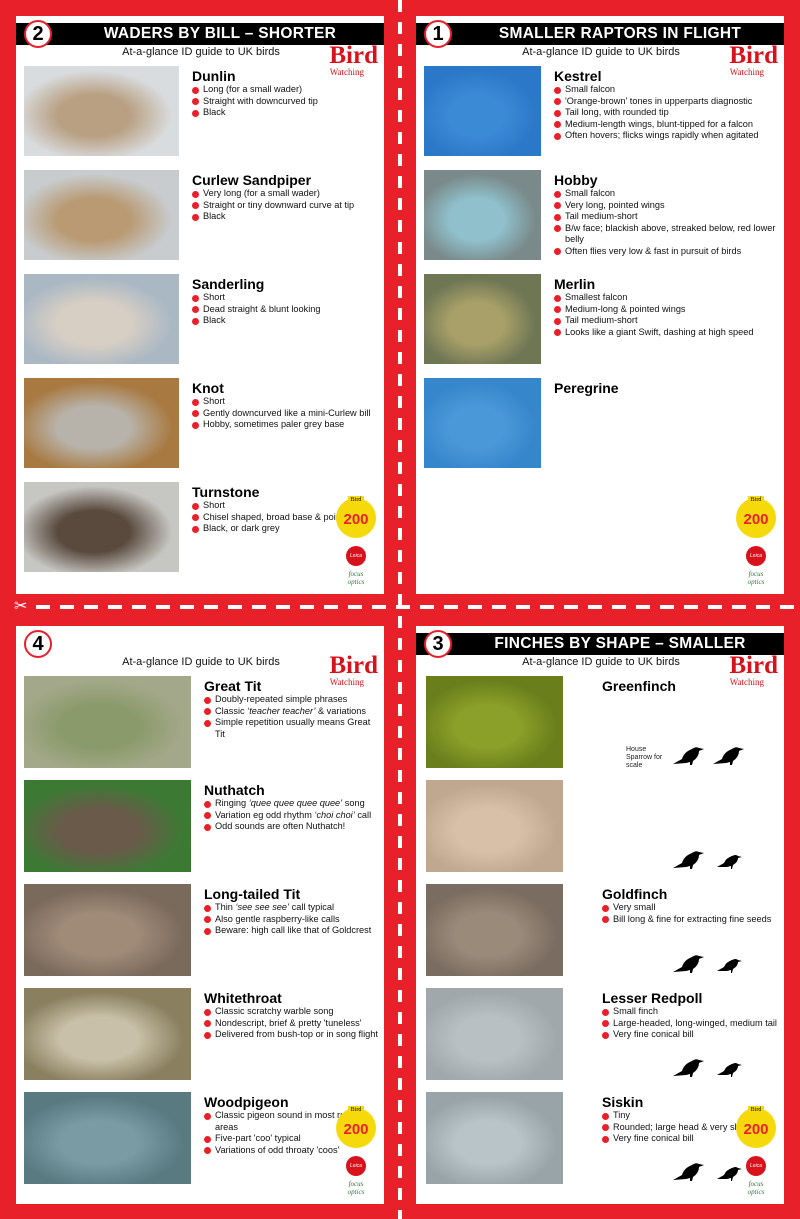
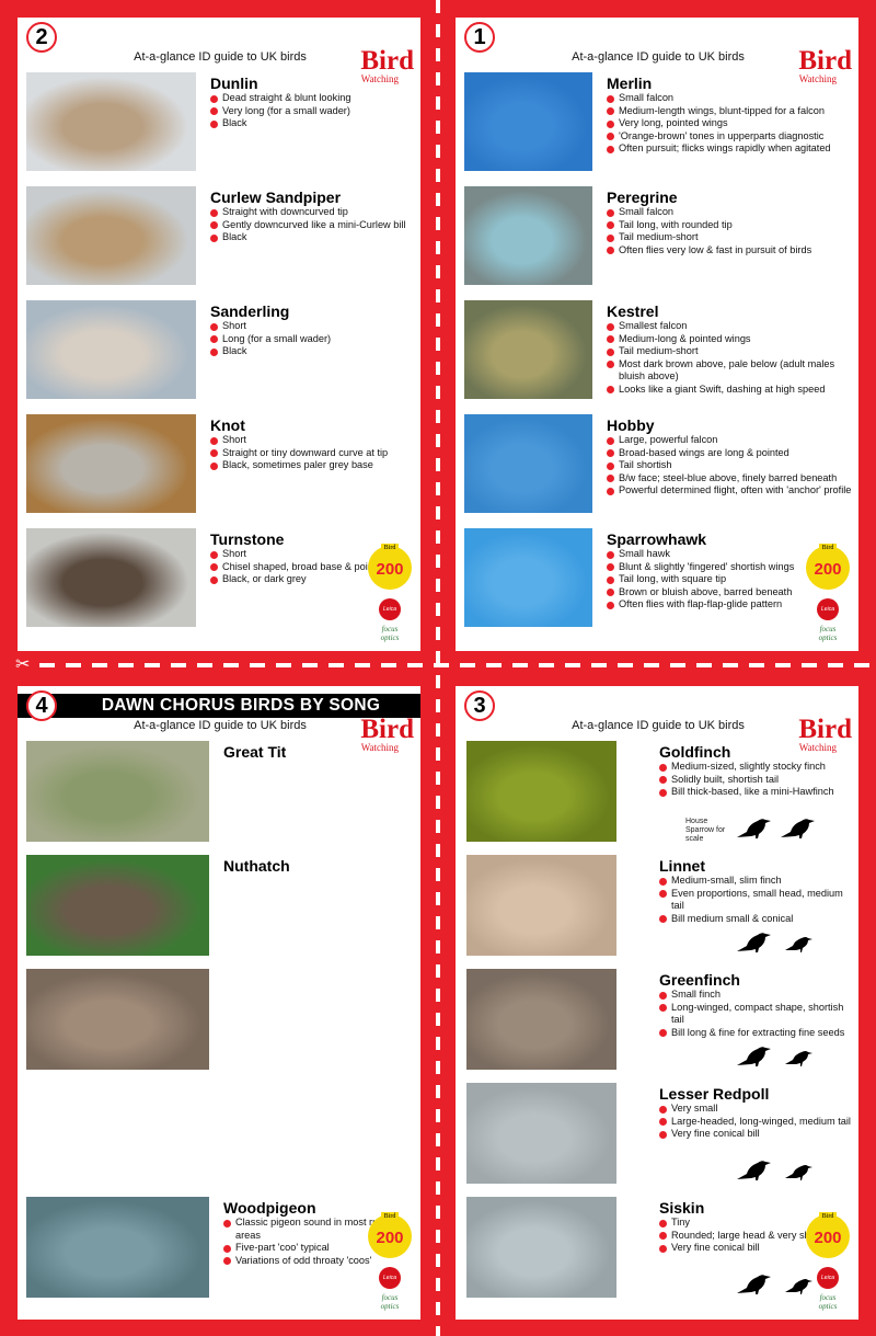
  ✂
- WADERS BY BILL – SHORTER
  2
  At-a-glance ID guide to UK birds
  Bird
  Watching
  Dunlin
- Long (for a small wader)
+ Dead straight & blunt looking
- Straight with downcurved tip
+ Very long (for a small wader)
  Black
  Curlew Sandpiper
- Very long (for a small wader)
+ Straight with downcurved tip
- Straight or tiny downward curve at tip
+ Gently downcurved like a mini-Curlew bill
  Black
  Sanderling
  Short
- Dead straight & blunt looking
+ Long (for a small wader)
  Black
  Knot
  Short
- Gently downcurved like a mini-Curlew bill
+ Straight or tiny downward curve at tip
- Hobby, sometimes paler grey base
+ Black, sometimes paler grey base
  Turnstone
  Short
  Chisel shaped, broad base & poi
  Black, or dark grey
  200
  focus optics
- SMALLER RAPTORS IN FLIGHT
  1
  At-a-glance ID guide to UK birds
  Bird
  Watching
- Kestrel
+ Merlin
  Small falcon
- 'Orange-brown' tones in upperparts diagnostic
+ Medium-length wings, blunt-tipped for a falcon
- Tail long, with rounded tip
+ Very long, pointed wings
- Medium-length wings, blunt-tipped for a falcon
+ 'Orange-brown' tones in upperparts diagnostic
- Often hovers; flicks wings rapidly when agitated
+ Often pursuit; flicks wings rapidly when agitated
- Hobby
+ Peregrine
  Small falcon
- Very long, pointed wings
+ Tail long, with rounded tip
  Tail medium-short
- B/w face; blackish above, streaked below, red lower belly
  Often flies very low & fast in pursuit of birds
- Merlin
+ Kestrel
  Smallest falcon
  Medium-long & pointed wings
  Tail medium-short
+ Most dark brown above, pale below (adult males bluish above)
  Looks like a giant Swift, dashing at high speed
- Peregrine
+ Hobby
+ Large, powerful falcon
+ Broad-based wings are long & pointed
+ Tail shortish
+ B/w face; steel-blue above, finely barred beneath
+ Powerful determined flight, often with 'anchor' profile
+ Sparrowhawk
+ Small hawk
+ Blunt & slightly 'fingered' shortish wings
+ Tail long, with square tip
+ Brown or bluish above, barred beneath
+ Often flies with flap-flap-glide pattern
  200
  focus optics
+ DAWN CHORUS BIRDS BY SONG
  4
  At-a-glance ID guide to UK birds
  Bird
  Watching
  Great Tit
- Doubly-repeated simple phrases
- Classic ‘teacher teacher’ & variations
- Simple repetition usually means Great Tit
  Nuthatch
- Ringing ‘quee quee quee quee’ song
- Variation eg odd rhythm ‘choi choi’ call
- Odd sounds are often Nuthatch!
- Long-tailed Tit
- Thin ‘see see see’ call typical
- Also gentle raspberry-like calls
- Beware: high call like that of Goldcrest
- Whitethroat
- Classic scratchy warble song
- Nondescript, brief & pretty 'tuneless'
- Delivered from bush-top or in song flight
  Woodpigeon
  Classic pigeon sound in most r areas
  Five-part 'coo' typical
  Variations of odd throaty 'coos'
  200
  focus optics
- FINCHES BY SHAPE – SMALLER
  3
  At-a-glance ID guide to UK birds
  Bird
  Watching
- Greenfinch
+ Goldfinch
+ Medium-sized, slightly stocky finch
+ Solidly built, shortish tail
+ Bill thick-based, like a mini-Hawfinch
+ Linnet
+ Medium-small, slim finch
+ Even proportions, small head, medium tail
+ Bill medium small & conical
- Goldfinch
+ Greenfinch
- Very small
+ Small finch
+ Long-winged, compact shape, shortish tail
  Bill long & fine for extracting fine seeds
  Lesser Redpoll
- Small finch
+ Very small
  Large-headed, long-winged, medium tail
  Very fine conical bill
  Siskin
  Tiny
  Rounded; large head & very s
  Very fine conical bill
  200
  focus optics
